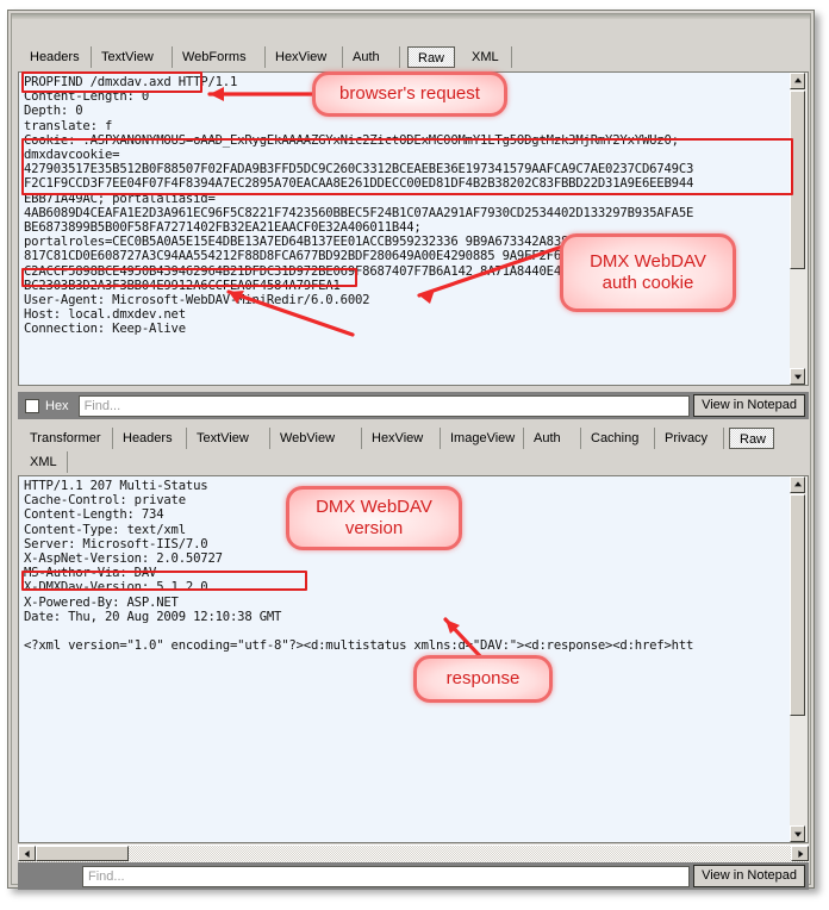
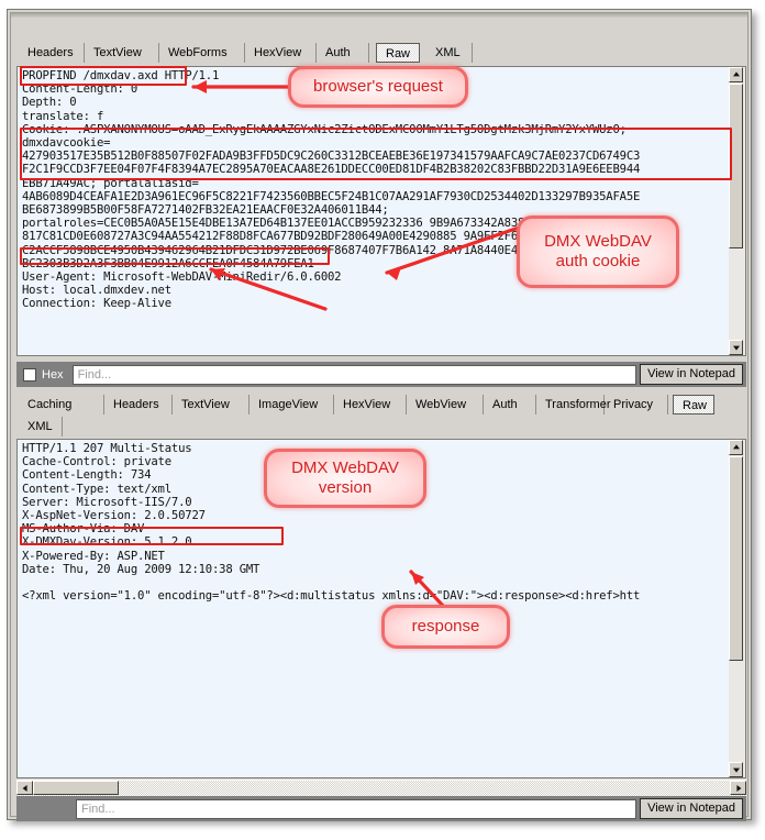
  Headers
  TextView
  WebForms
  HexView
  Auth
  Raw
  XML
  PROPFIND /dmxdav.axd HTTP/1.1
  Content-Length: 0
  Depth: 0
  translate: f
  Cookie: .ASPXANONYMOUS=oAAD_ExRygEkAAAAZGYxNic2ZictODExMC00MmY1LTg5ODgtMzk3MjRmY2YxYWUz0;
  dmxdavcookie=
  427903517E35B512B0F88507F02FADA9B3FFD5DC9C260C3312BCEAEBE36E197341579AAFCA9C7AE0237CD6749C3
  F2C1F9CCD3F7EE04F07F4F8394A7EC2895A70EACAA8E261DDECC00ED81DF4B2B38202C83FBBD22D31A9E6EEB944
  EBB71A49AC; portalaliasid=
  4AB6089D4CEAFA1E2D3A961EC96F5C8221F7423560BBEC5F24B1C07AA291AF7930CD2534402D133297B935AFA5E
  BE6873899B5B00F58FA7271402FB32EA21EAACF0E32A406011B44;
  portalroles=CEC0B5A0A5E15E4DBE13A7ED64B137EE01ACCB959232336 9B9A673342A83
  817C81CD0E608727A3C94AA554212F88D8FCA677BD92BDF280649A00E4290885 9A92F6
  C2ACCF5898BCE4950B439462964B21DFDC31D972BE069F8687407F7B6A142 871A8440E4
  BC2303B3D2A3F3BB04E9912A6CCFEA0F4584A79FEA1
  User-Agent: Microsoft-WebDAV-MiRedir/6.0.6002
  Host: local.dmxdev.net
  Connection: Keep-Alive
  Hex
  Find...
  View in Notepad
- Transformer
+ Caching
  Headers
  TextView
- WebView
+ ImageView
  HexView
- ImageView
+ WebView
  Auth
- Caching
+ Transformer
  Privacy
  Raw
  XML
  HTTP/1.1 207 Multi-Status
  Cache-Control: private
  Content-Length: 734
  Content-Type: text/xml
  Server: Microsoft-IIS/7.0
  X-AspNet-Version: 2.0.50727
  MS-Author-Via: DAV
  X-DMXDav-Version: 5.1.2.0
  X-Powered-By: ASP.NET
  Date: Thu, 20 Aug 2009 12:10:38 GMT
  <?xml version="1.0" encoding="utf-8"?><d:multistatus xmlns:d"DAV:"><d:response><d:href>htt
  Find...
  View in Notepad
  browser's request
  DMX WebDAV
  auth cookie
  DMX WebDAV
  version
  response
